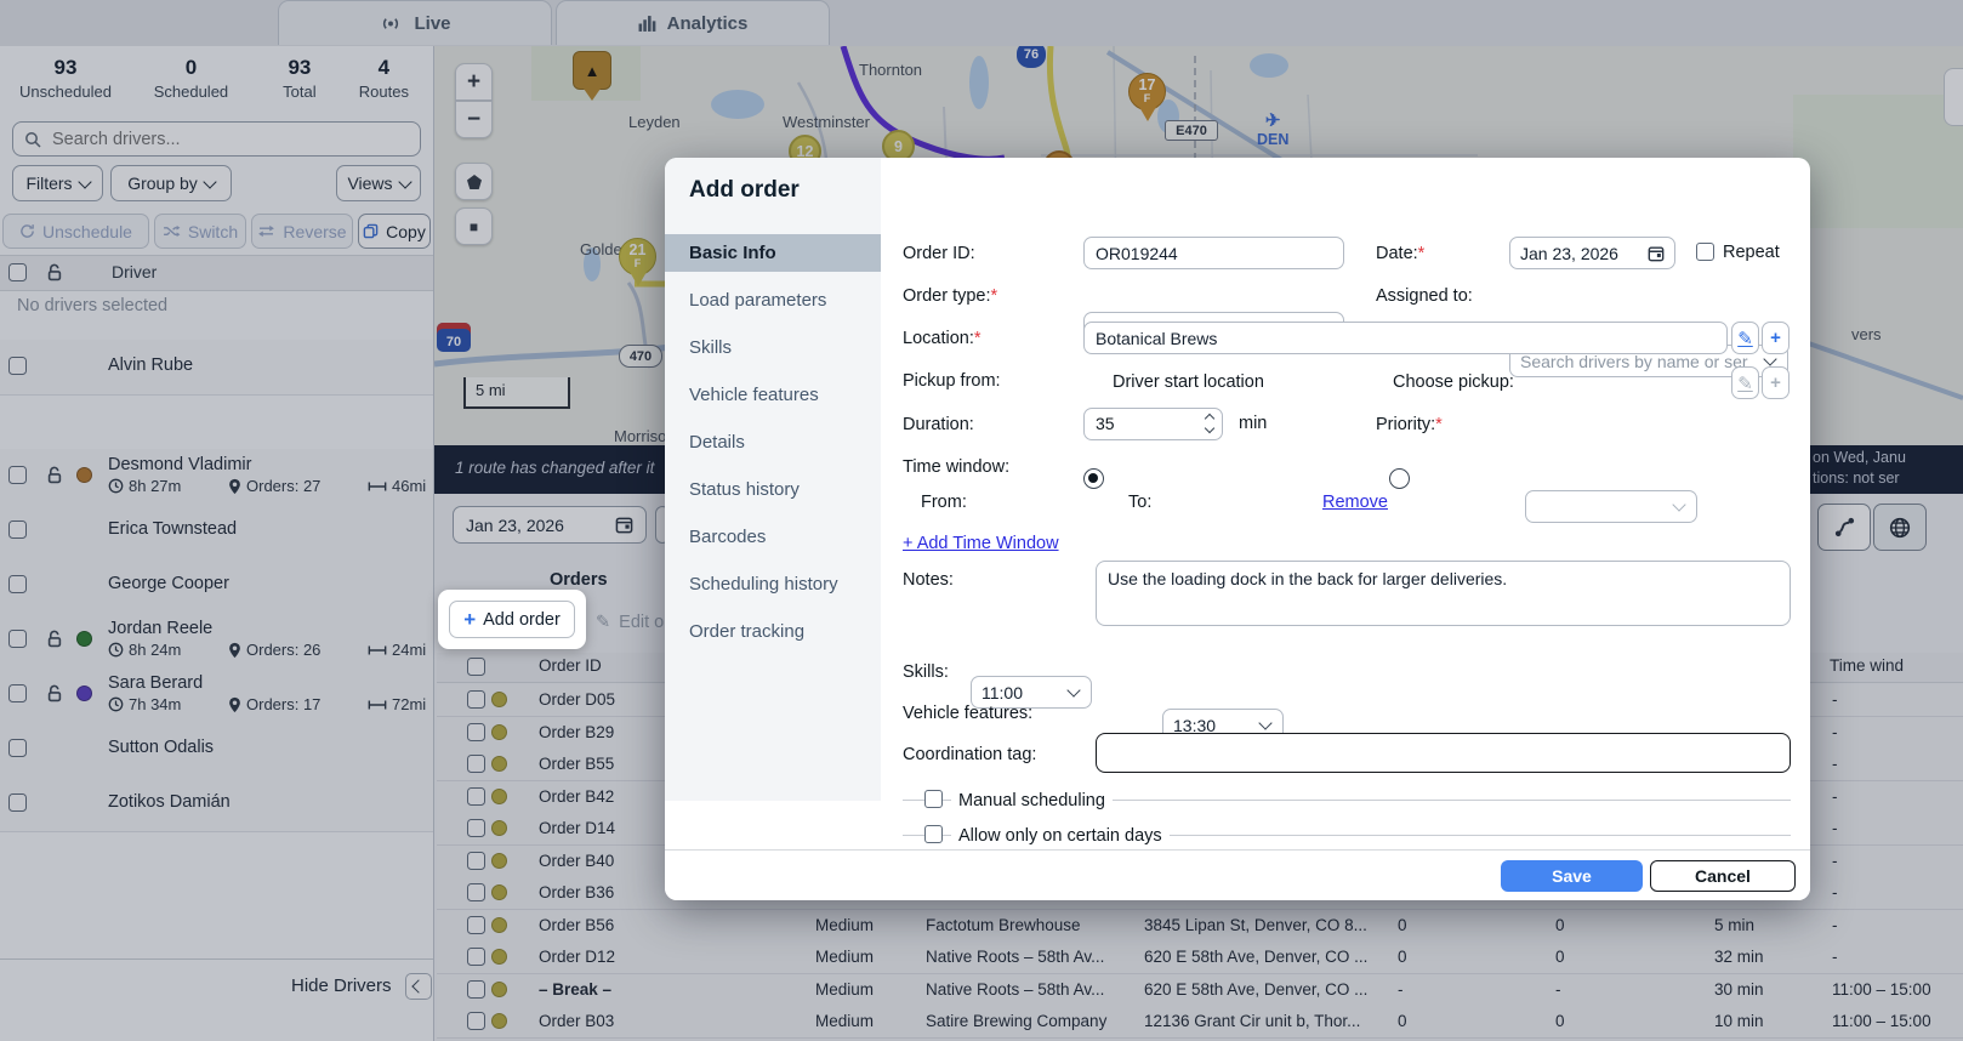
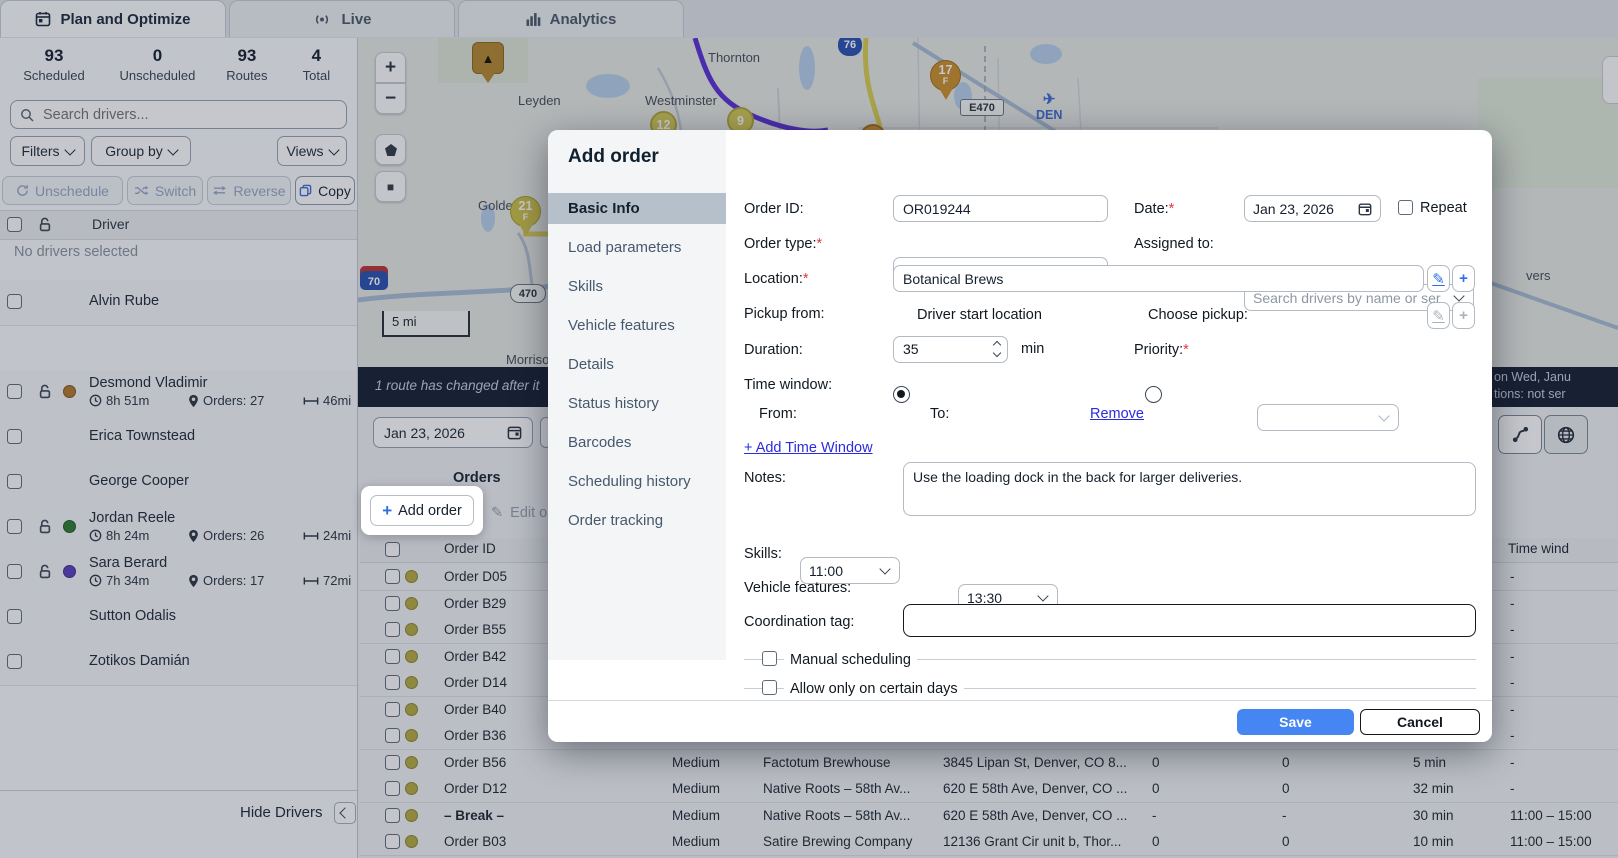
+ Plan and Optimize
  Live
  Analytics
  93
- Unscheduled
+ Scheduled
  0
- Scheduled
+ Unscheduled
  93
- Total
+ Routes
  4
- Routes
+ Total
  Search drivers...
  Filters
  Group by
  Views
  Unschedule
  Switch
  Reverse
  Copy
  Driver
  No drivers selected
  Alvin Rube
  Desmond Vladimir
- 8h 27m
+ 8h 51m
  Orders: 27
  46mi
  Erica Townstead
  George Cooper
  Jordan Reele
  8h 24m
  Orders: 26
  24mi
  Sara Berard
  7h 34m
  Orders: 17
  72mi
  Sutton Odalis
  Zotikos Damián
  Hide Drivers
  Leyden
  Westminster
  Thornton
  Golde
  Morriso
  vers
  ✈
  DEN
  76
  E470
  470
  70
  ▲
  12
  9
  17
  F
  21
  F
  +
  −
  ■
  5 mi
  1 route has changed after it
  on Wed, Janu
  tions: not ser
  Jan 23, 2026
  Orders
  ✎
  Edit o
  Order ID
  Time wind
  Order D05
  -
  Order B29
  -
  Order B55
  -
  Order B42
  -
  Order D14
  -
  Order B40
  -
  Order B36
  -
  Order B56
  Medium
  Factotum Brewhouse
  3845 Lipan St, Denver, CO 8...
  0
  0
  5 min
  -
  Order D12
  Medium
  Native Roots – 58th Av...
  620 E 58th Ave, Denver, CO ...
  0
  0
  32 min
  -
  – Break –
  Medium
  Native Roots – 58th Av...
  620 E 58th Ave, Denver, CO ...
  -
  -
  30 min
  11:00 – 15:00
  Order B03
  Medium
  Satire Brewing Company
  12136 Grant Cir unit b, Thor...
  0
  0
  10 min
  11:00 – 15:00
  +
  Add order
  Add order
  Basic Info
  Load parameters
  Skills
  Vehicle features
  Details
  Status history
  Barcodes
  Scheduling history
  Order tracking
  Order ID:
  OR019244
  Date:
  *
  Jan 23, 2026
  Repeat
  Order type:
  *
  Assigned to:
  Search drivers by name or ser
  Location:
  *
  Botanical Brews
  ✎
  +
  Pickup from:
  Driver start location
  Choose pickup:
  ✎
  +
  Duration:
  35
  min
  Priority:
  *
  Time window:
  From:
  11:00
  To:
  13:30
  Remove
  + Add Time Window
  Notes:
  Use the loading dock in the back for larger deliveries.
  Skills:
  Vehicle features:
  Coordination tag:
  Manual scheduling
  Allow only on certain days
  Save
  Cancel
